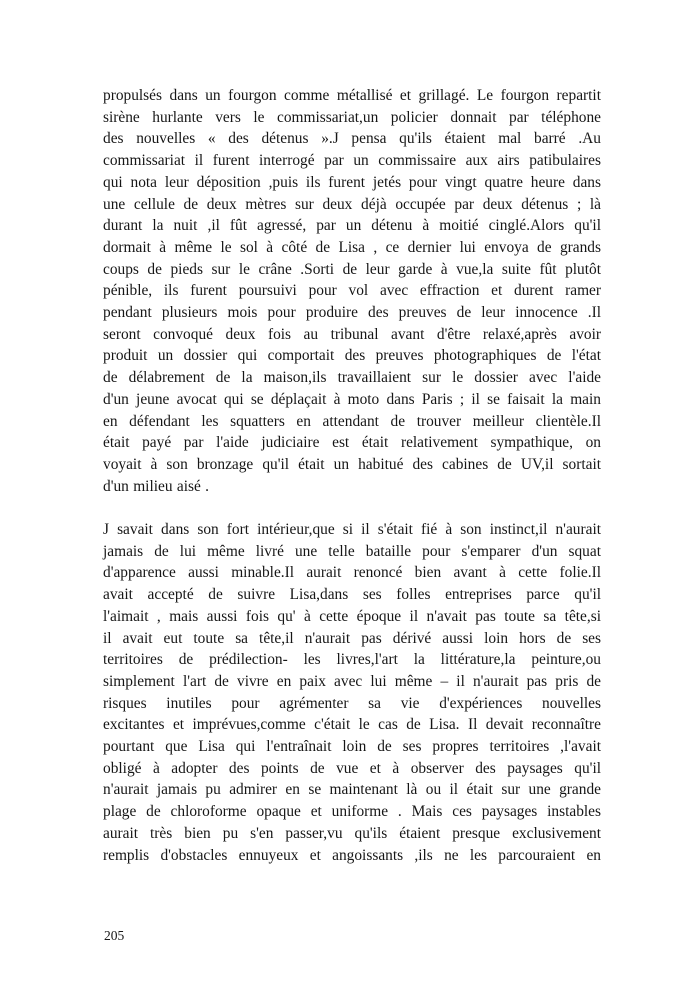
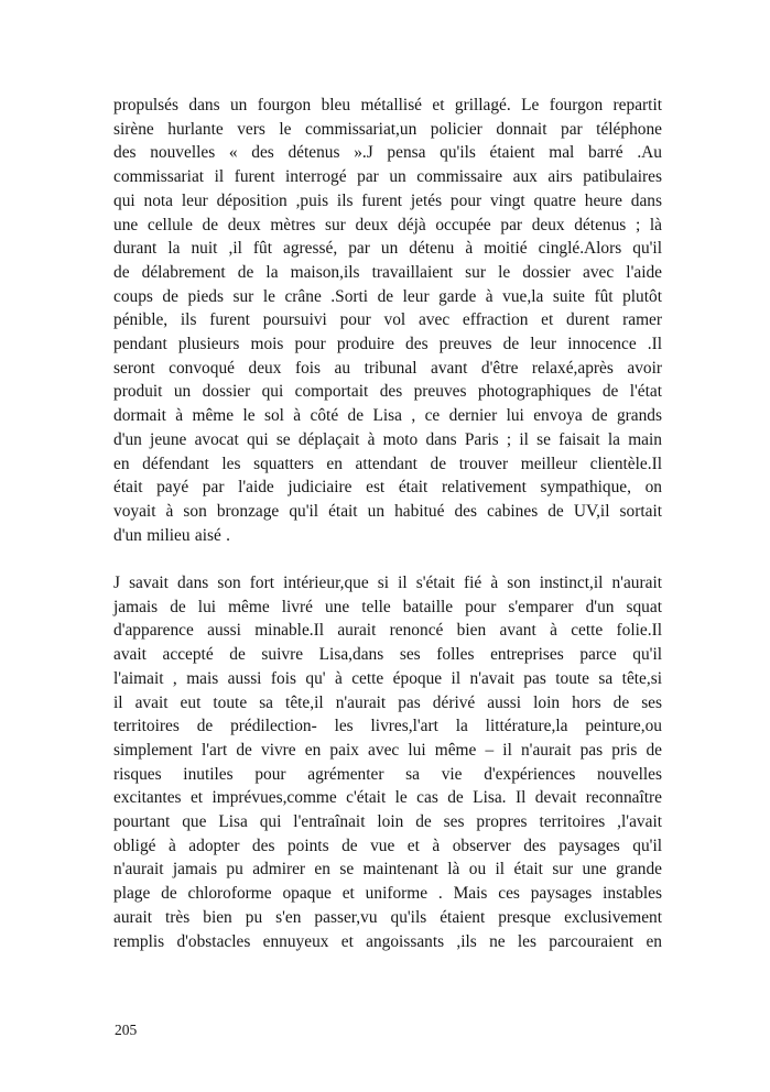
- propulsés dans un fourgon comme métallisé et grillagé. Le fourgon repartit
+ propulsés dans un fourgon bleu métallisé et grillagé. Le fourgon repartit
  sirène hurlante vers le commissariat,un policier donnait par téléphone
  des nouvelles « des détenus ».J pensa qu'ils étaient mal barré .Au
  commissariat il furent interrogé par un commissaire aux airs patibulaires
  qui nota leur déposition ,puis ils furent jetés pour vingt quatre heure dans
  une cellule de deux mètres sur deux déjà occupée par deux détenus ; là
  durant la nuit ,il fût agressé, par un détenu à moitié cinglé.Alors qu'il
- dormait à même le sol à côté de Lisa , ce dernier lui envoya de grands
+ de délabrement de la maison,ils travaillaient sur le dossier avec l'aide
  coups de pieds sur le crâne .Sorti de leur garde à vue,la suite fût plutôt
  pénible, ils furent poursuivi pour vol avec effraction et durent ramer
  pendant plusieurs mois pour produire des preuves de leur innocence .Il
  seront convoqué deux fois au tribunal avant d'être relaxé,après avoir
  produit un dossier qui comportait des preuves photographiques de l'état
- de délabrement de la maison,ils travaillaient sur le dossier avec l'aide
+ dormait à même le sol à côté de Lisa , ce dernier lui envoya de grands
  d'un jeune avocat qui se déplaçait à moto dans Paris ; il se faisait la main
  en défendant les squatters en attendant de trouver meilleur clientèle.Il
  était payé par l'aide judiciaire est était relativement sympathique, on
  voyait à son bronzage qu'il était un habitué des cabines de UV,il sortait
  d'un milieu aisé .
  J savait dans son fort intérieur,que si il s'était fié à son instinct,il n'aurait
  jamais de lui même livré une telle bataille pour s'emparer d'un squat
  d'apparence aussi minable.Il aurait renoncé bien avant à cette folie.Il
  avait accepté de suivre Lisa,dans ses folles entreprises parce qu'il
  l'aimait , mais aussi fois qu' à cette époque il n'avait pas toute sa tête,si
  il avait eut toute sa tête,il n'aurait pas dérivé aussi loin hors de ses
  territoires de prédilection- les livres,l'art la littérature,la peinture,ou
  simplement l'art de vivre en paix avec lui même – il n'aurait pas pris de
  risques inutiles pour agrémenter sa vie d'expériences nouvelles
  excitantes et imprévues,comme c'était le cas de Lisa. Il devait reconnaître
  pourtant que Lisa qui l'entraînait loin de ses propres territoires ,l'avait
  obligé à adopter des points de vue et à observer des paysages qu'il
  n'aurait jamais pu admirer en se maintenant là ou il était sur une grande
  plage de chloroforme opaque et uniforme . Mais ces paysages instables
  aurait très bien pu s'en passer,vu qu'ils étaient presque exclusivement
  remplis d'obstacles ennuyeux et angoissants ,ils ne les parcouraient en
  205
